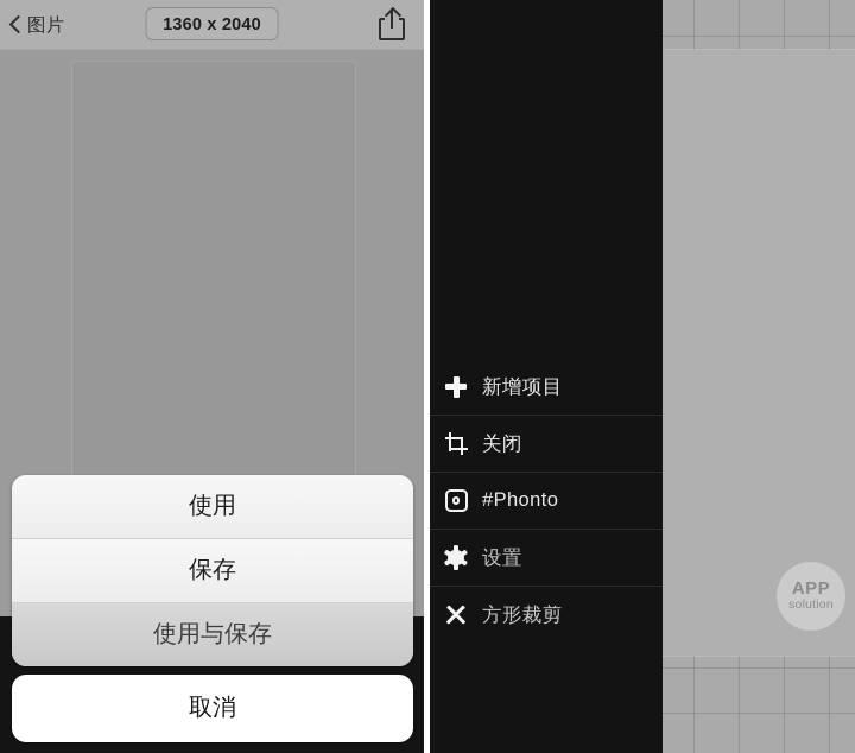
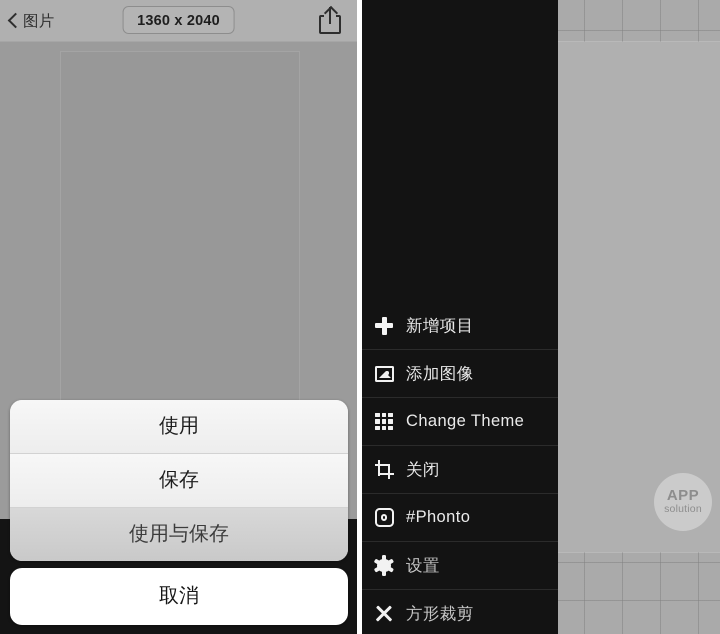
  图片
  1360 x 2040
  使用
  保存
  使用与保存
  取消
  新增项目
+ 添加图像
+ Change Theme
  关闭
  #Phonto
  设置
  方形裁剪
  APP
  solution
